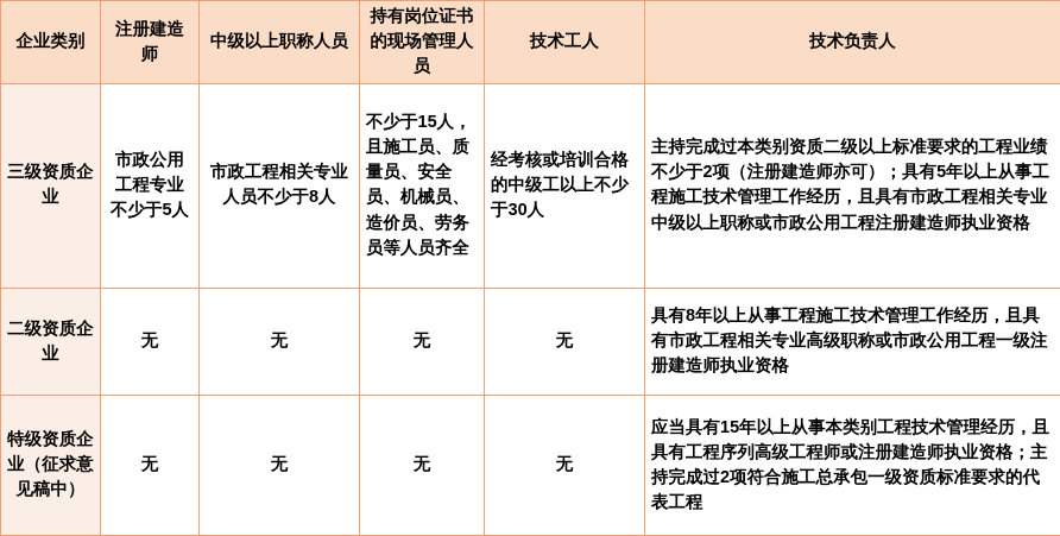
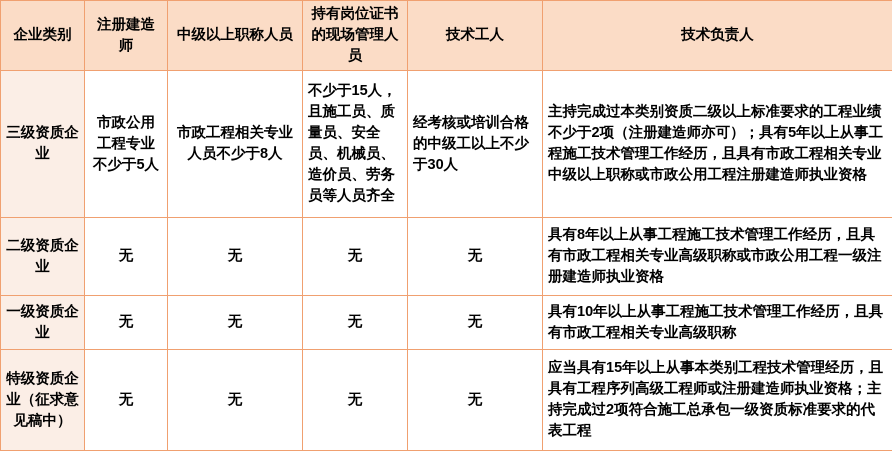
  企业类别	注册建造师	中级以上职称人员	持有岗位证书的现场管理人员	技术工人	技术负责人
  三级资质企业	市政公用工程专业不少于5人	市政工程相关专业人员不少于8人	不少于15人，且施工员、质量员、安全员、机械员、造价员、劳务员等人员齐全	经考核或培训合格的中级工以上不少于30人	主持完成过本类别资质二级以上标准要求的工程业绩不少于2项（注册建造师亦可）；具有5年以上从事工程施工技术管理工作经历，且具有市政工程相关专业中级以上职称或市政公用工程注册建造师执业资格
  二级资质企业	无	无	无	无	具有8年以上从事工程施工技术管理工作经历，且具有市政工程相关专业高级职称或市政公用工程一级注册建造师执业资格
+ 一级资质企业	无	无	无	无	具有10年以上从事工程施工技术管理工作经历，且具有市政工程相关专业高级职称
  特级资质企业（征求意见稿中）	无	无	无	无	应当具有15年以上从事本类别工程技术管理经历，且具有工程序列高级工程师或注册建造师执业资格；主持完成过2项符合施工总承包一级资质标准要求的代表工程
